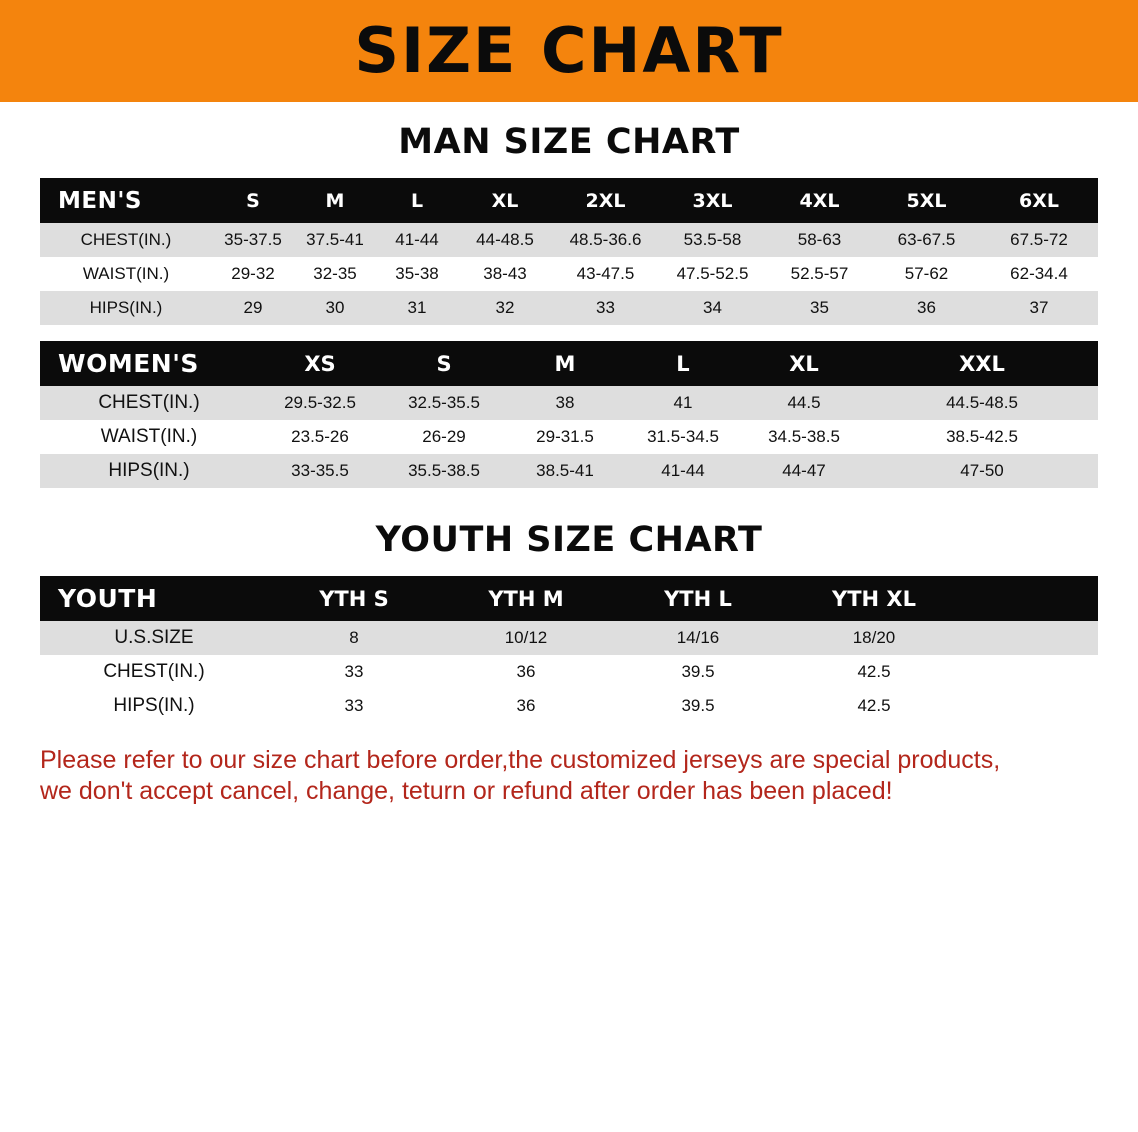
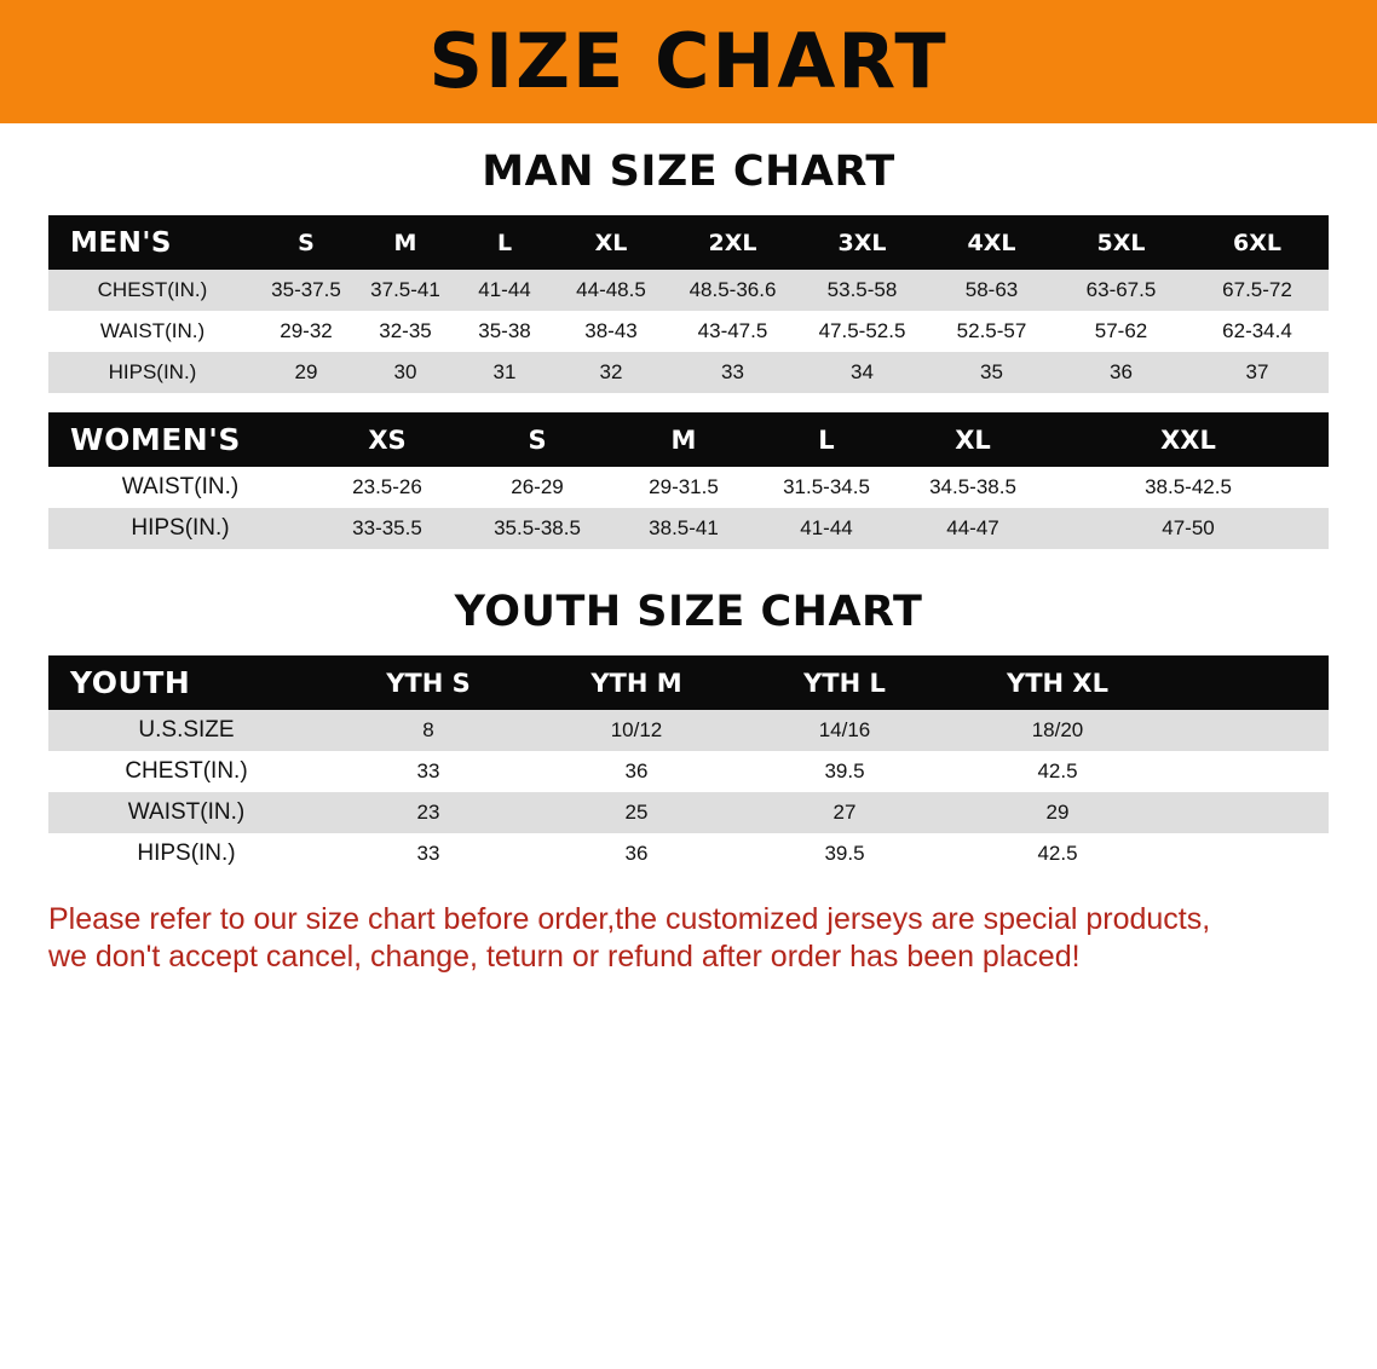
  SIZE CHART
  MAN SIZE CHART
  MEN'S	S	M	L	XL	2XL	3XL	4XL	5XL	6XL
  CHEST(IN.)	35-37.5	37.5-41	41-44	44-48.5	48.5-36.6	53.5-58	58-63	63-67.5	67.5-72
  WAIST(IN.)	29-32	32-35	35-38	38-43	43-47.5	47.5-52.5	52.5-57	57-62	62-34.4
  HIPS(IN.)	29	30	31	32	33	34	35	36	37
  WOMEN'S	XS	S	M	L	XL	XXL
- CHEST(IN.)	29.5-32.5	32.5-35.5	38	41	44.5	44.5-48.5
  WAIST(IN.)	23.5-26	26-29	29-31.5	31.5-34.5	34.5-38.5	38.5-42.5
  HIPS(IN.)	33-35.5	35.5-38.5	38.5-41	41-44	44-47	47-50
  YOUTH SIZE CHART
  YOUTH	YTH S	YTH M	YTH L	YTH XL
  U.S.SIZE	8	10/12	14/16	18/20
  CHEST(IN.)	33	36	39.5	42.5
+ WAIST(IN.)	23	25	27	29
  HIPS(IN.)	33	36	39.5	42.5
  Please refer to our size chart before order,the customized jerseys are special products,
  we don't accept cancel, change, teturn or refund after order has been placed!
